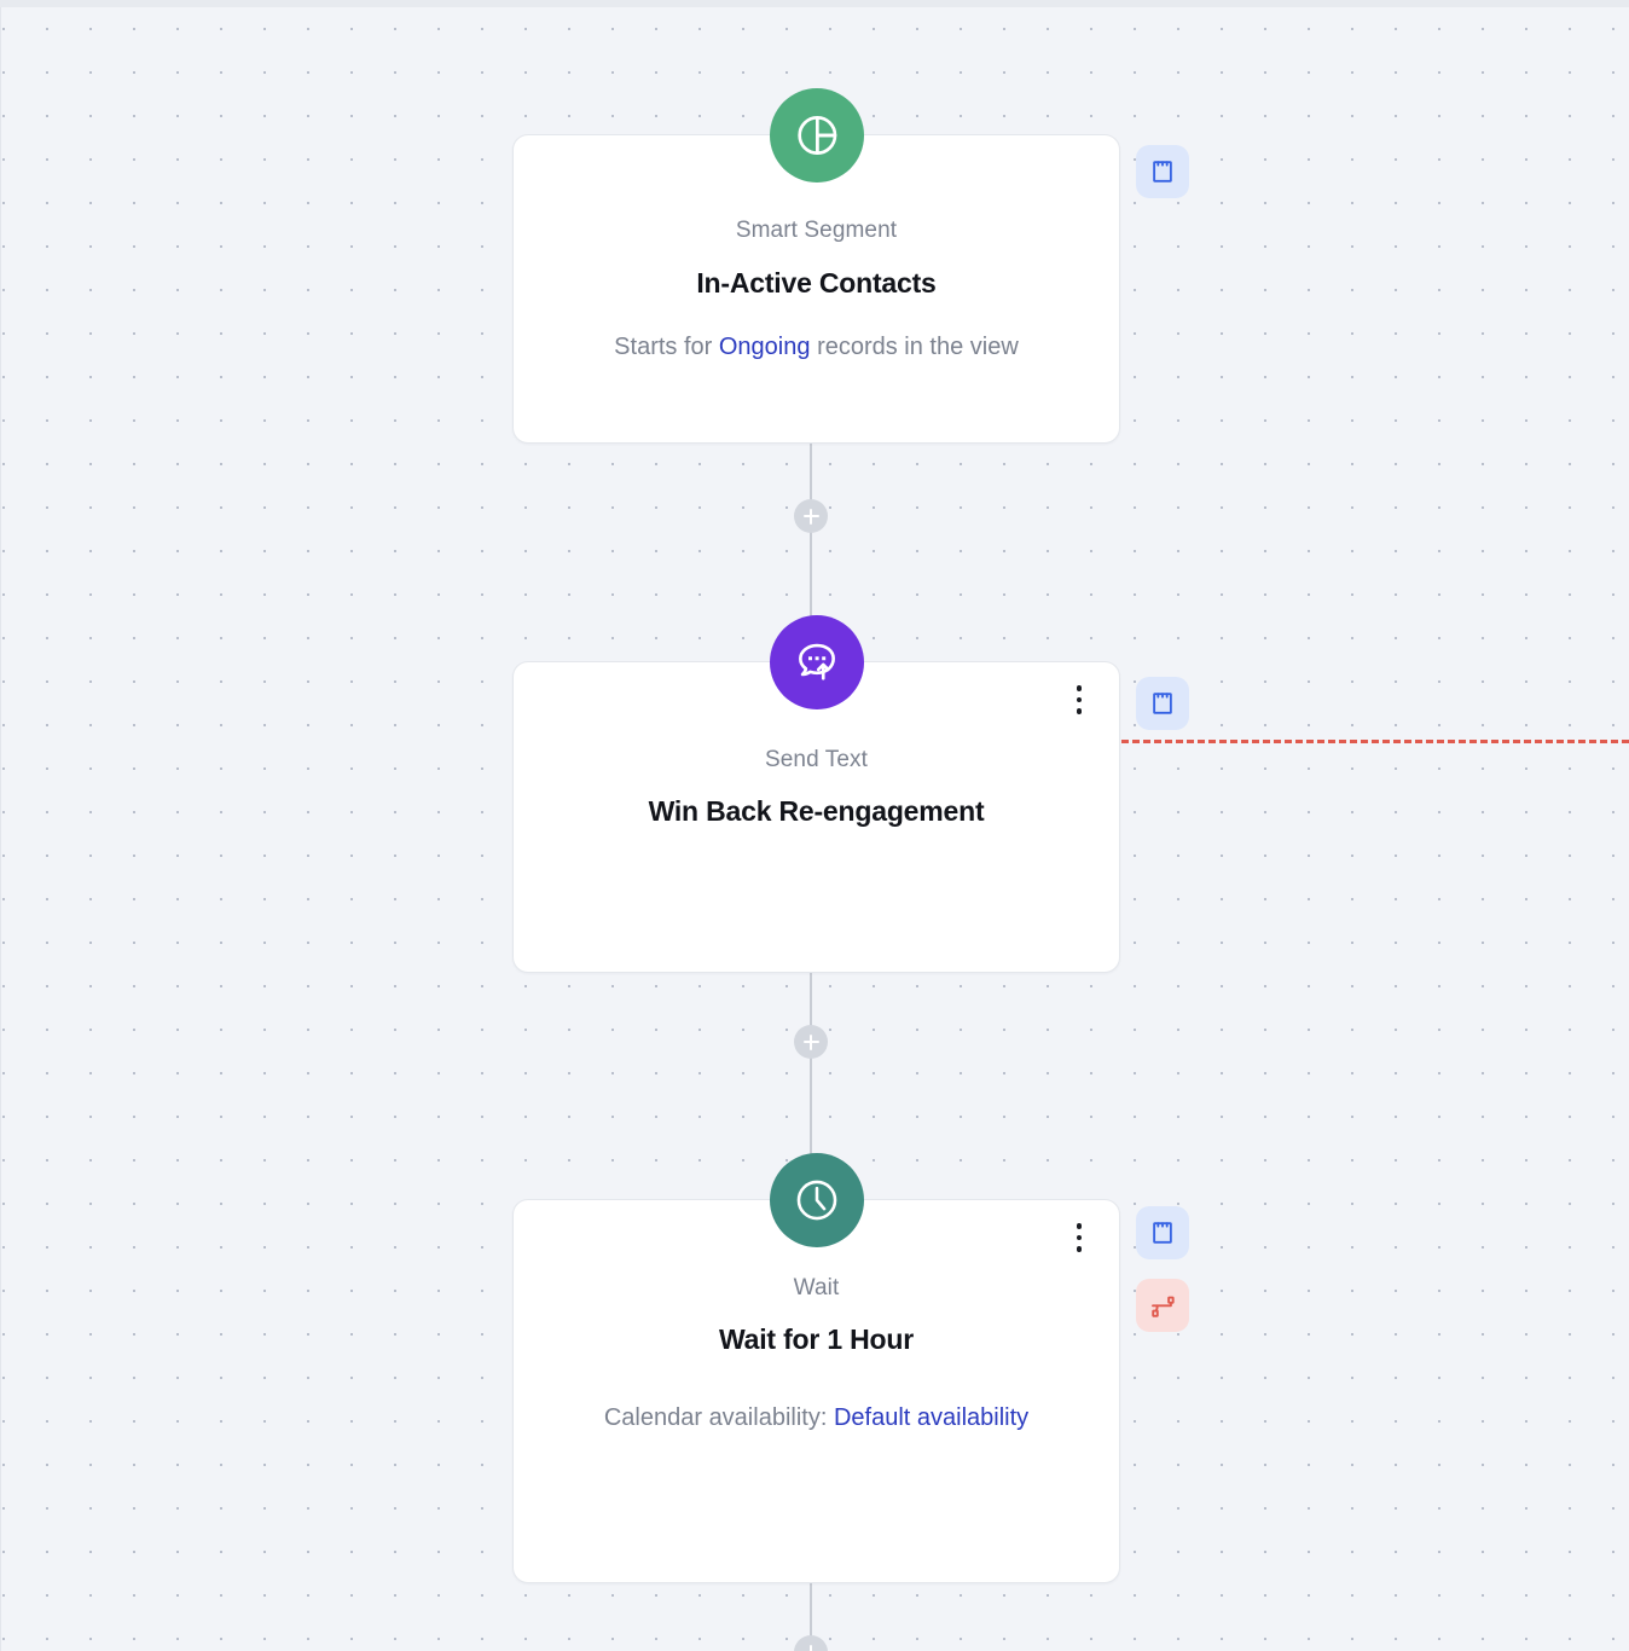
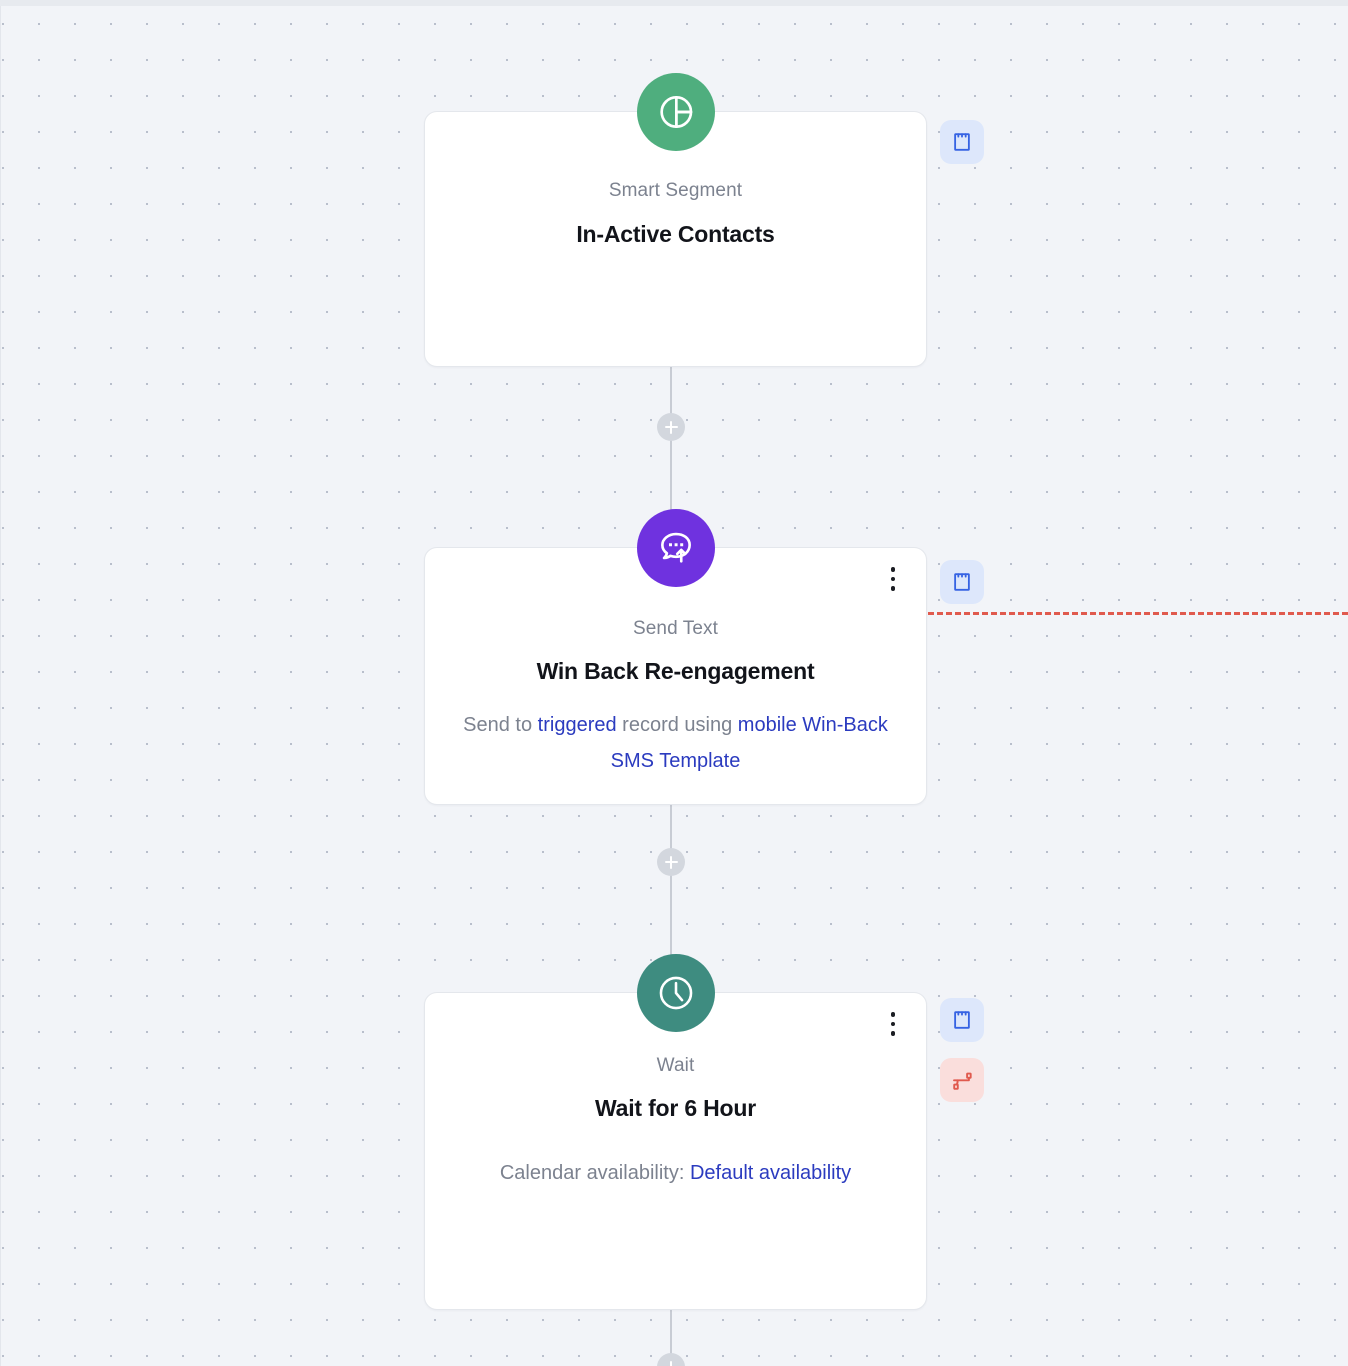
  Smart Segment
  In-Active Contacts
- Starts for Ongoing records in the view
  Send Text
  Win Back Re-engagement
+ Send to triggered record using mobile Win-Back SMS Template
  Wait
- Wait for 1 Hour
+ Wait for 6 Hour
  Calendar availability: Default availability
